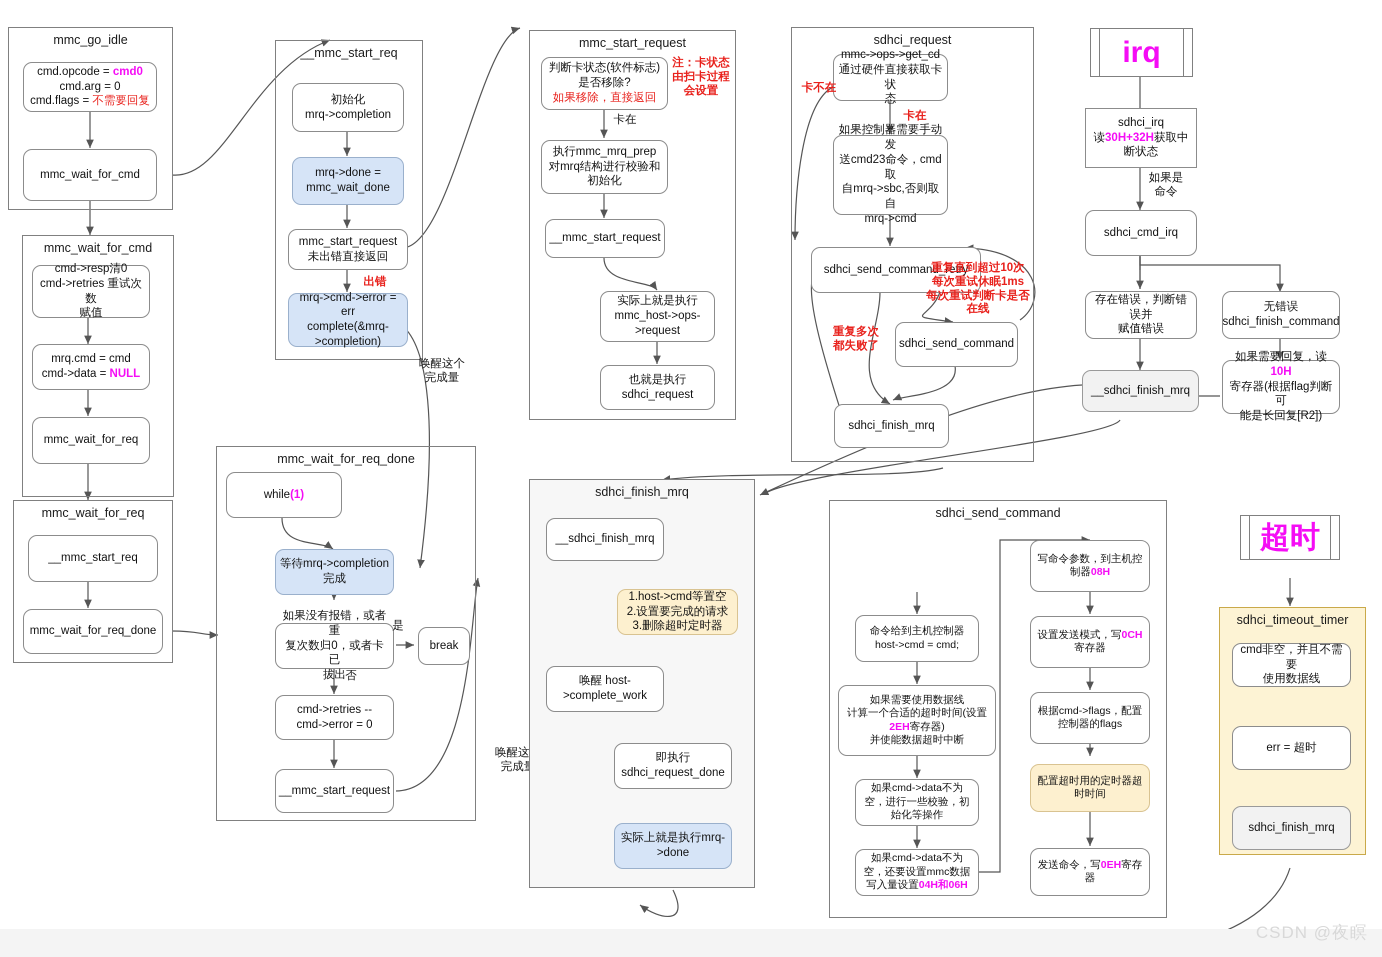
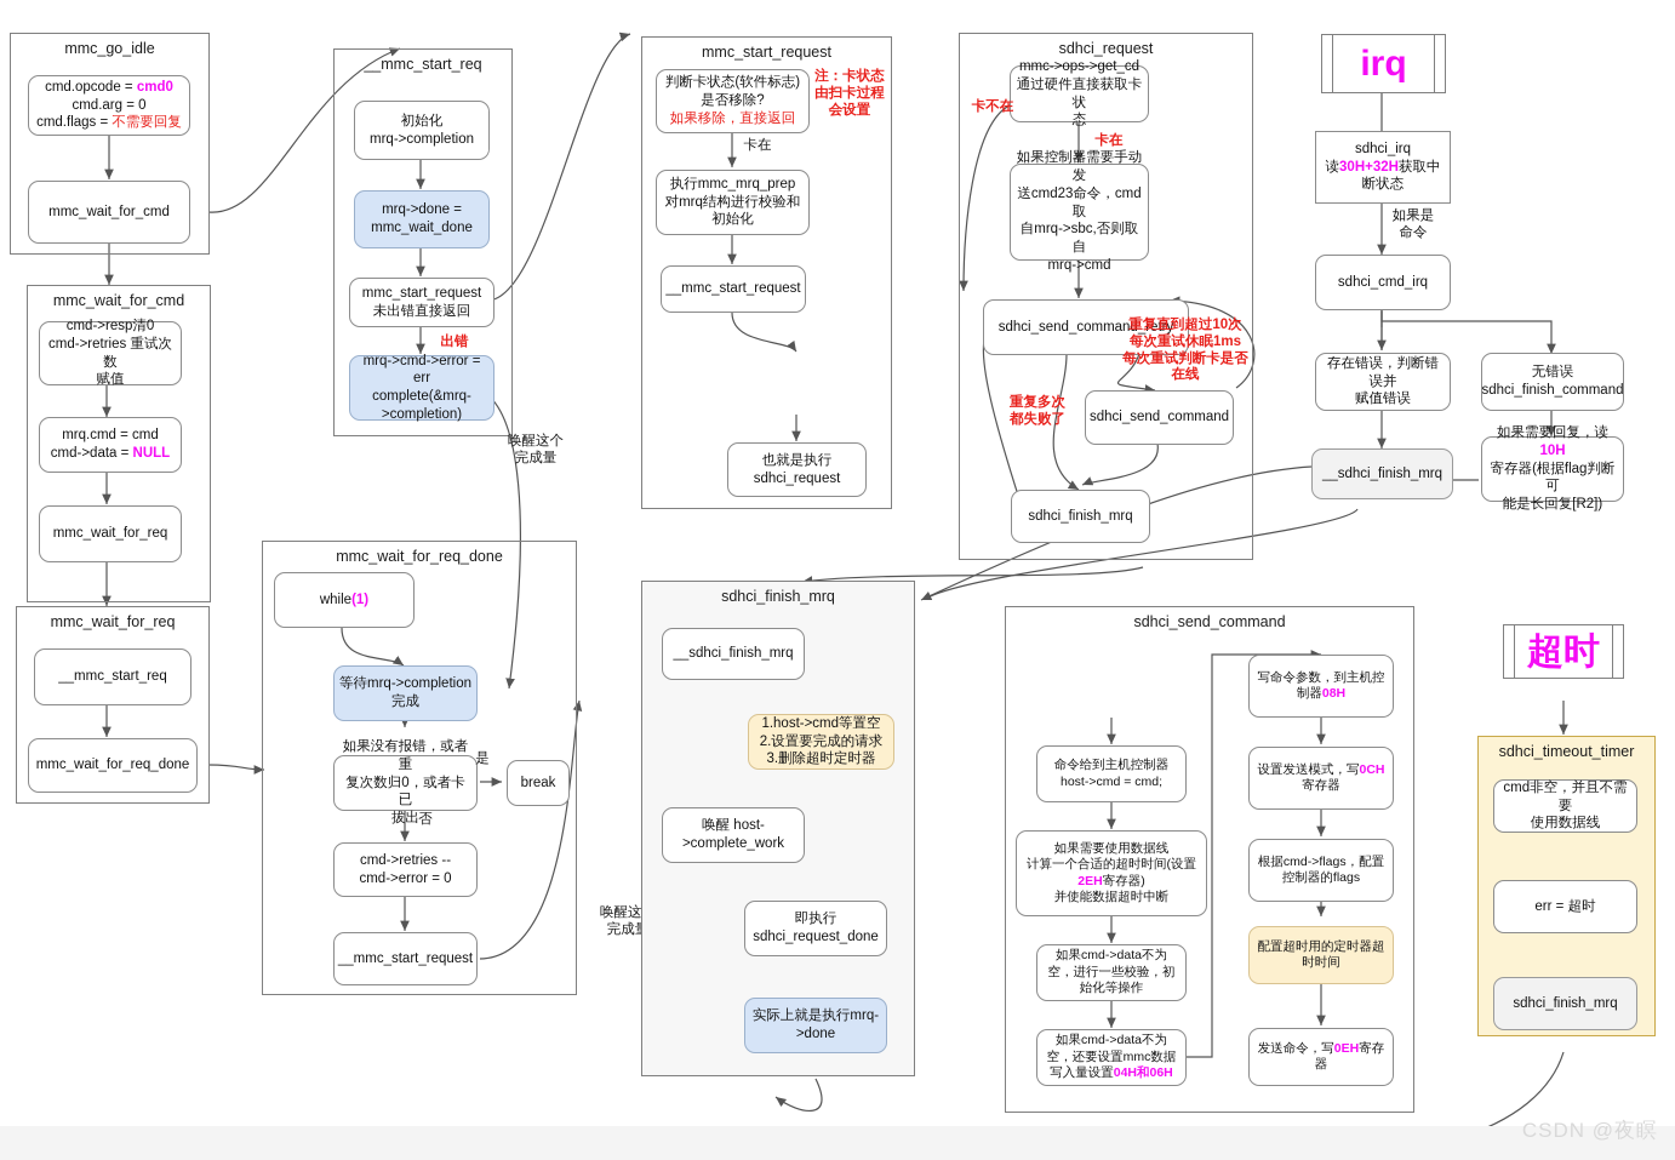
  mmc_go_idle
  cmd.opcode = cmd0
  cmd.arg = 0
  cmd.flags = 不需要回复
  mmc_wait_for_cmd
  mmc_wait_for_cmd
  cmd->resp清0
  cmd->retries 重试次数
  赋值
  mrq.cmd = cmd
  cmd->data = NULL
  mmc_wait_for_req
  mmc_wait_for_req
  __mmc_start_req
  mmc_wait_for_req_done
  __mmc_start_req
  初始化
  mrq->completion
  mrq->done =
  mmc_wait_done
  mmc_start_request
  未出错直接返回
  出错
  mrq->cmd->error = err
  complete(&mrq-
  >completion)
  mmc_wait_for_req_done
  while(1)
  等待mrq->completion
  完成
  如果没有报错，或者重
  复次数归0，或者卡已
  拔出
  是
  break
  否
  cmd->retries --
  cmd->error = 0
  __mmc_start_request
  唤醒这个
  完成量
  唤醒这
  mmc_start_request
  判断卡状态(软件标志)
  是否移除?
  如果移除，直接返回
  注：卡状态
  由扫卡过程
  会设置
  卡在
  执行mmc_mrq_prep
  对mrq结构进行校验和
  初始化
  __mmc_start_request
- 实际上就是执行
- mmc_host->ops-
- >request
  也就是执行
  sdhci_request
  sdhci_request
  mmc->ops->get_cd
  通过硬件直接获取卡状
  态
  卡不在
  卡在
  如果控制器需要手动发
  送cmd23命令，cmd取
  自mrq->sbc,否则取自
  mrq->cmd
  sdhci_send_command_retry
  重复直到超过10次
  每次重试休眠1ms
  每次重试判断卡是否
  在线
  重复多次
  都失败了
  sdhci_send_command
  sdhci_finish_mrq
  sdhci_finish_mrq
  __sdhci_finish_mrq
  1.host->cmd等置空
  2.设置要完成的请求
  3.删除超时定时器
  唤醒 host-
  >complete_work
  即执行
  sdhci_request_done
  实际上就是执行mrq-
  >done
  sdhci_send_command
  命令给到主机控制器
  host->cmd = cmd;
  如果需要使用数据线
  计算一个合适的超时时间(设置
  2EH寄存器)
  并使能数据超时中断
  如果cmd->data不为
  空，进行一些校验，初
  始化等操作
  如果cmd->data不为
  空，还要设置mmc数据
  写入量设置04H和06H
  写命令参数，到主机控
  制器08H
  设置发送模式，写0CH
  寄存器
  根据cmd->flags，配置
  控制器的flags
  配置超时用的定时器超
  时时间
  发送命令，写0EH寄存
  器
  irq
  sdhci_irq
  读30H+32H获取中
  断状态
  如果是
  命令
  sdhci_cmd_irq
  存在错误，判断错误并
  赋值错误
  无错误
  sdhci_finish_command
  __sdhci_finish_mrq
  如果需要回复，读10H
  寄存器(根据flag判断可
  能是长回复[R2])
  超时
  sdhci_timeout_timer
  cmd非空，并且不需要
  使用数据线
  err = 超时
  sdhci_finish_mrq
  CSDN @夜瞑
